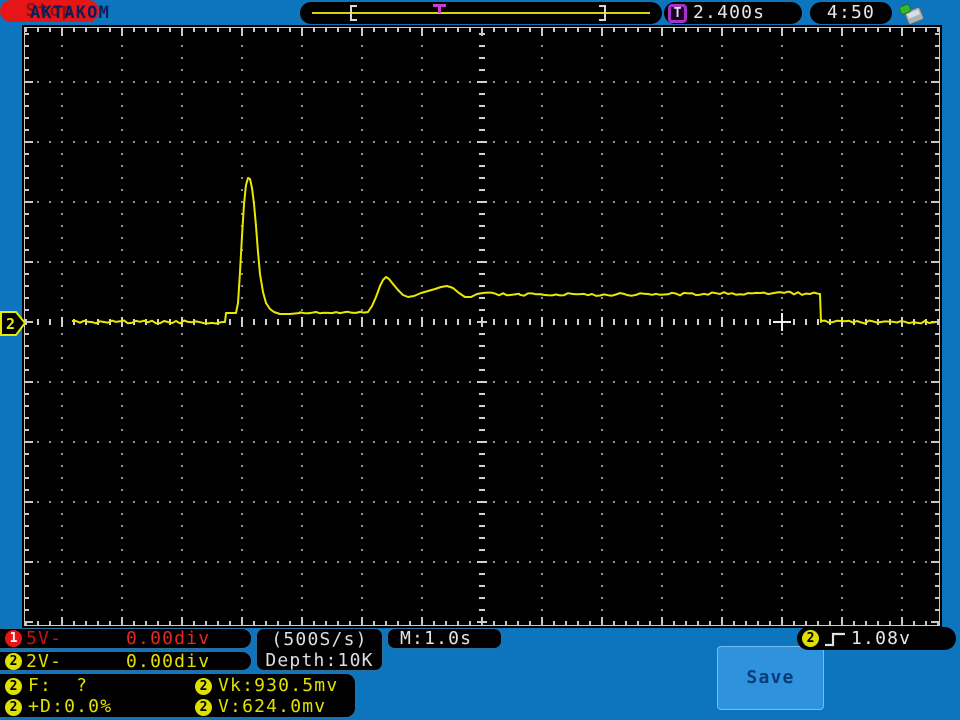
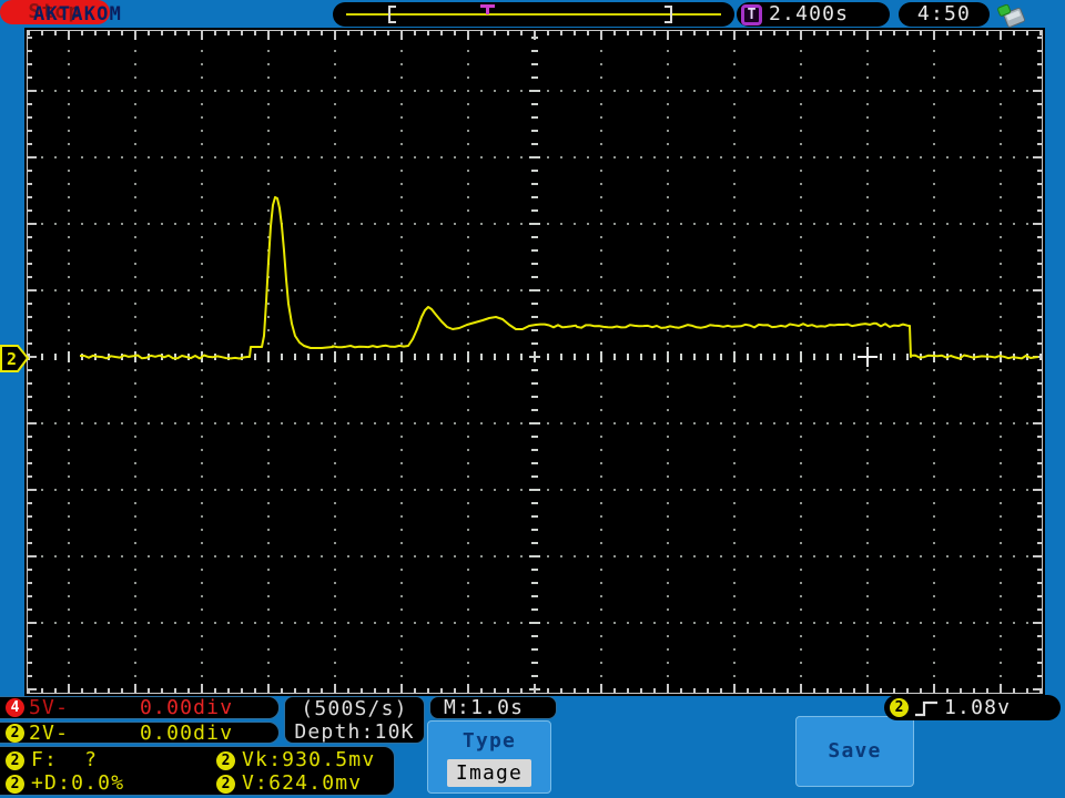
  AKTAKOM
  Stop
  T
  2.400s
  4:50
  2
- 1
+ 4
  5V-
  0.00div
  2
  2V-
  0.00div
  (500S/s)
  Depth:10K
  M:1.0s
  2
  F: ?
  2
  +D:0.0%
  2
  Vk:930.5mv
  2
  V:624.0mv
+ Type
+ Image
  Save
  2
  1.08v
